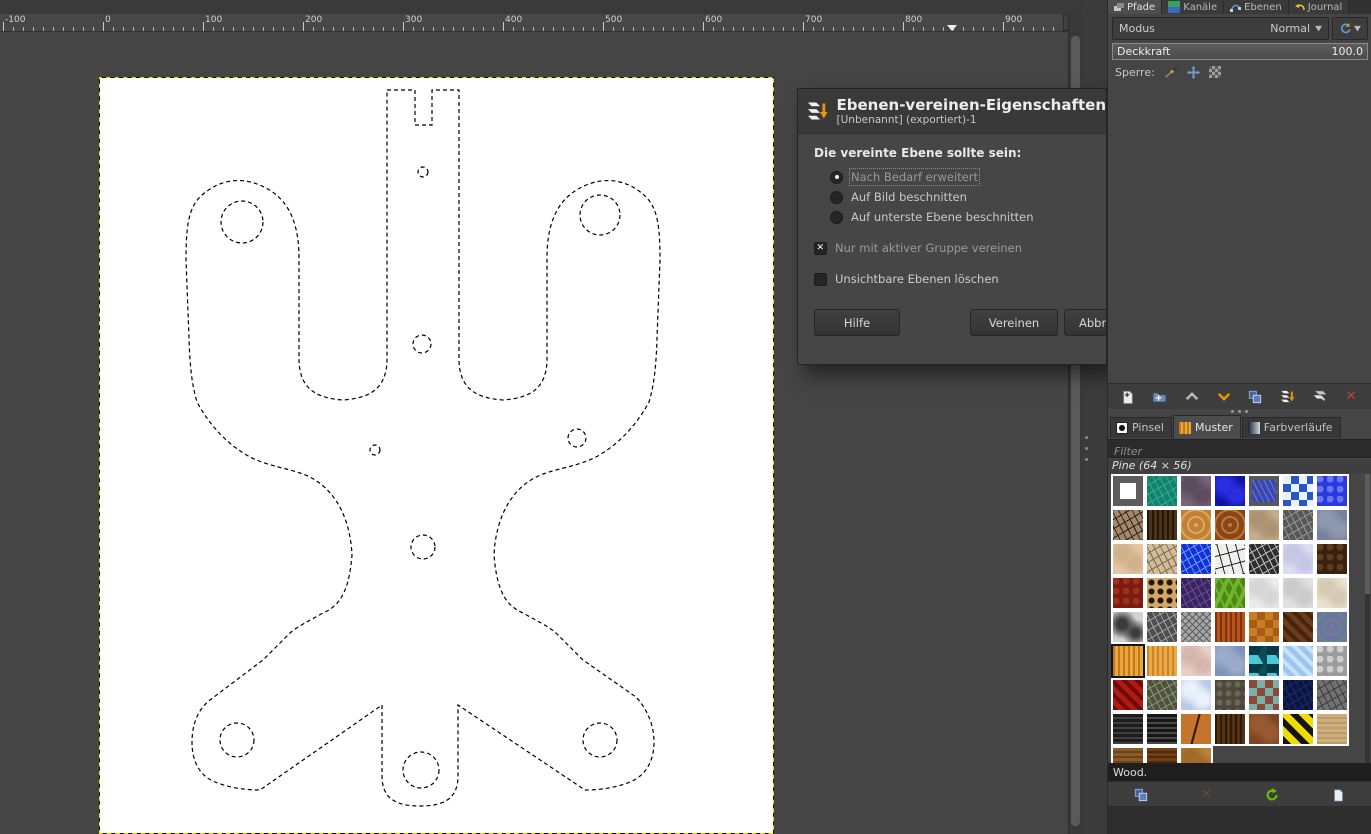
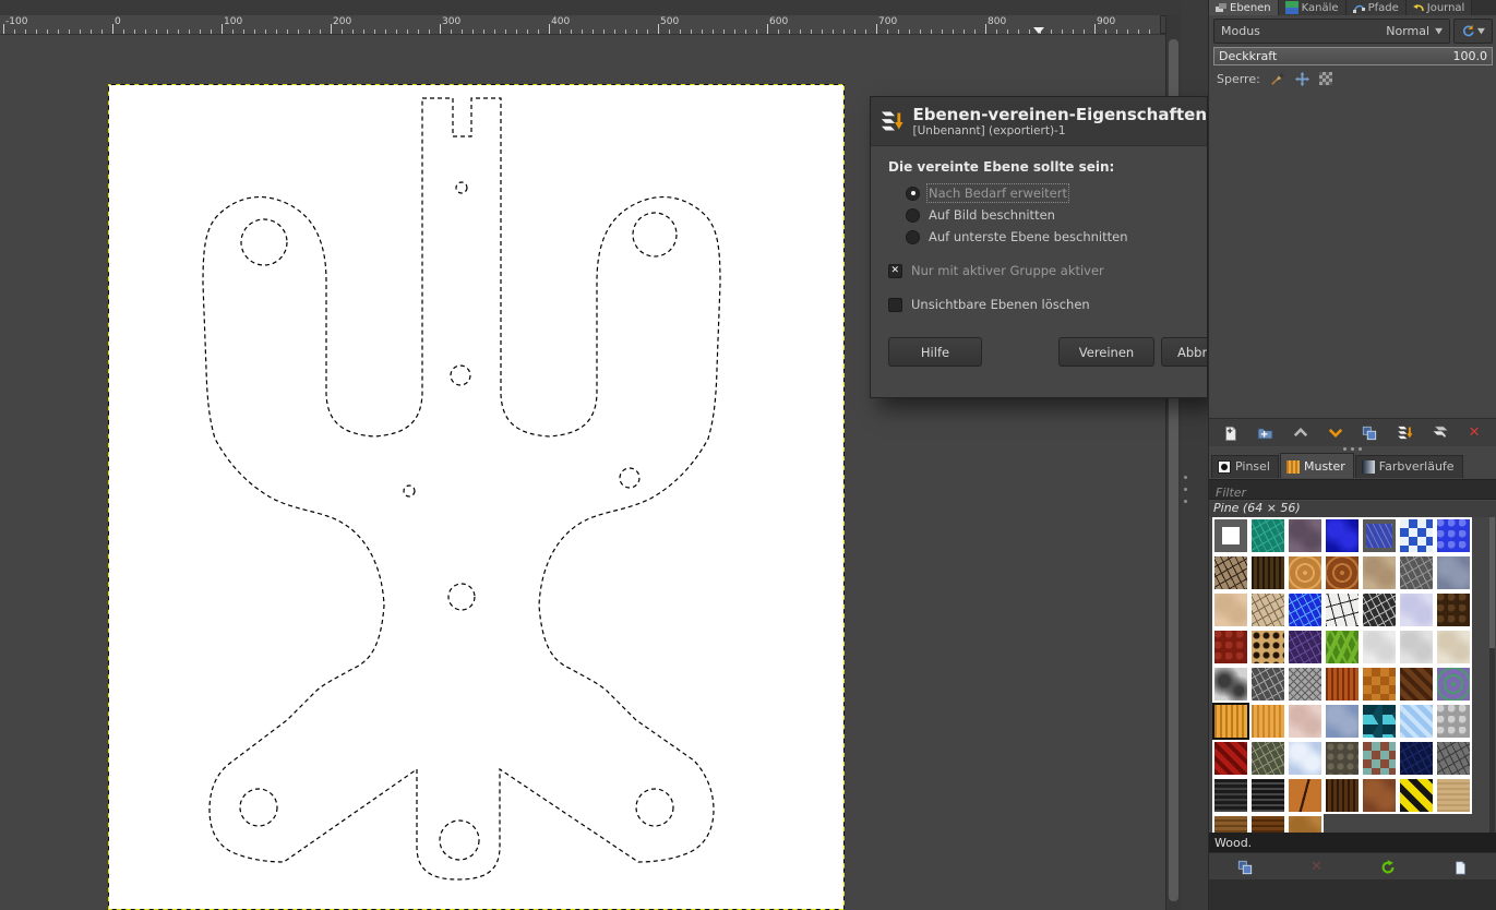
  -100
  0
  100
  200
  300
  400
  500
  600
  700
  800
  900
  Ebenen-vereinen-Eigenschaften
  [Unbenannt] (exportiert)-1
  Die vereinte Ebene sollte sein:
  Nach Bedarf erweitert
  Auf Bild beschnitten
  Auf unterste Ebene beschnitten
- Nur mit aktiver Gruppe vereinen
+ Nur mit aktiver Gruppe aktiver
  Unsichtbare Ebenen löschen
  Hilfe
  Vereinen
- Pfade
+ Ebenen
  Kanäle
- Ebenen
+ Pfade
  Journal
  Modus
  Normal
  ▼
  ▼
  Deckkraft
  100.0
  Sperre:
  ✕
  Pinsel
  Muster
  Farbverläufe
  Filter
  Pine (64 × 56)
  Wood.
  ✕
